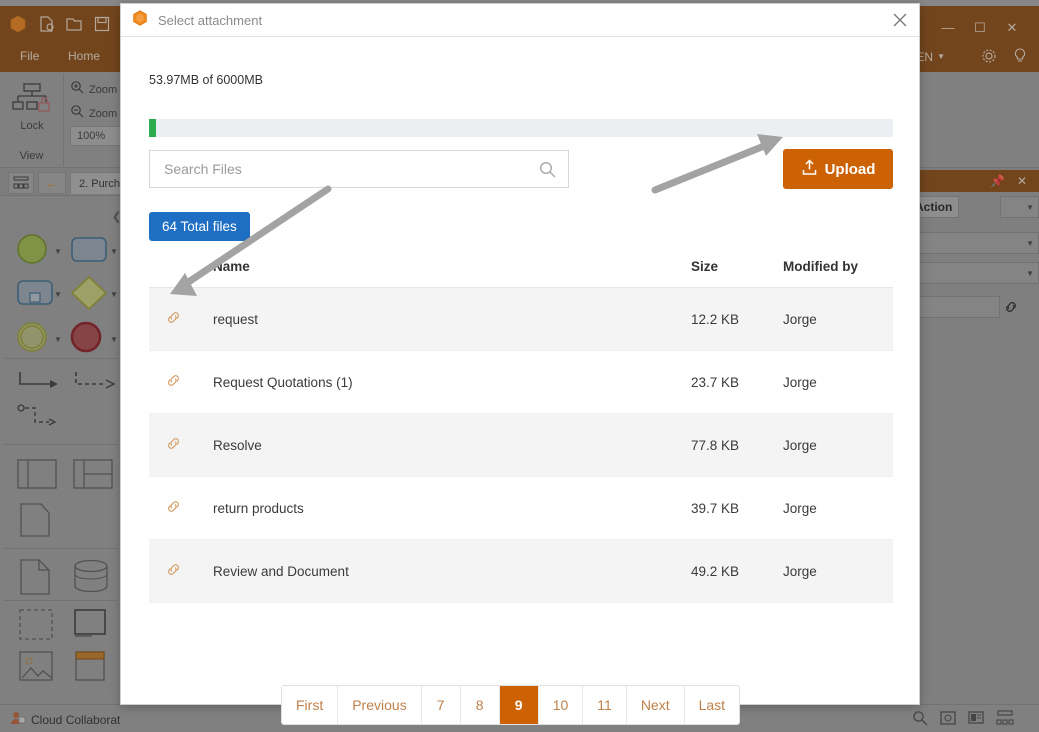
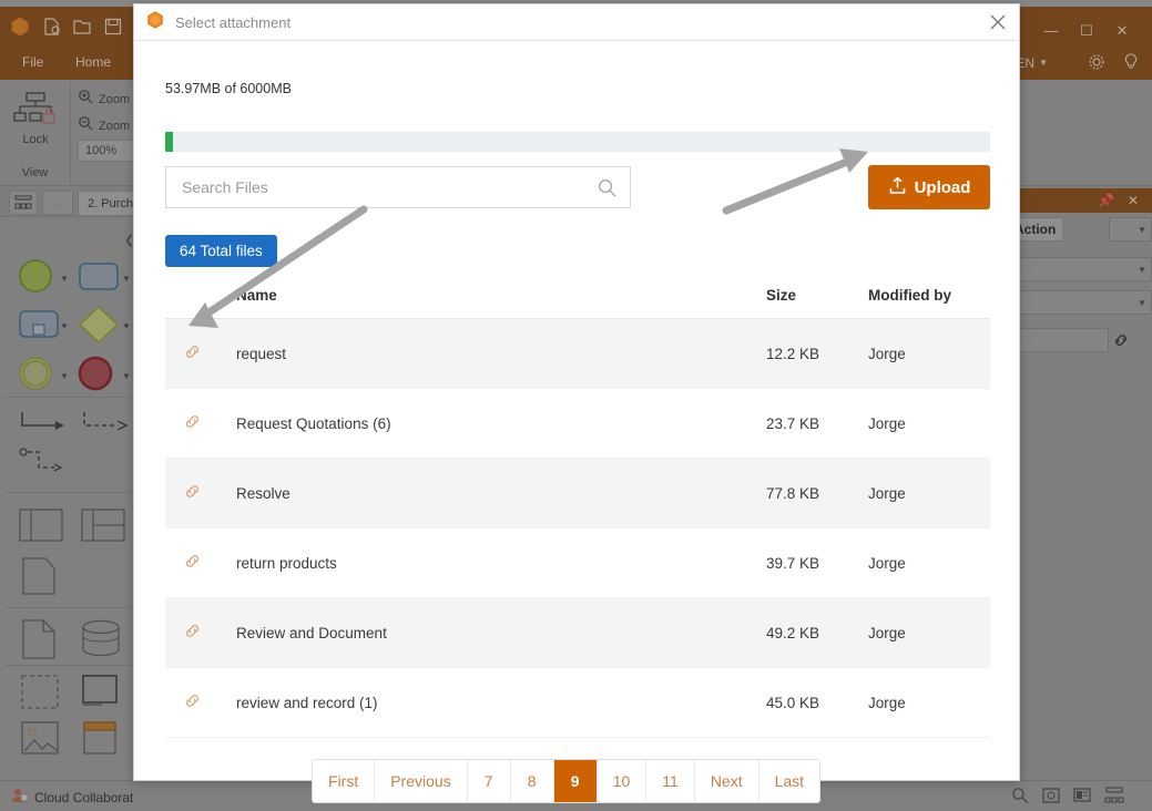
  File
  Home
  —
  ☐
  ✕
  EN
  ▼
  Lock
  View
  Zoom
  Zoom
  100%
  ←
  2. Purch
  ❮
  ▼
  ▼
  ▼
  ▼
  ▼
  ▼
  📌
  ✕
  ction
  ▼
  ▼
  ▼
  Cloud Collaborat
  Select attachment
  53.97MB of 6000MB
  Search Files
  Upload
  64 Total files
  	ame	Size	Modified by
  	request	12.2 KB	Jorge
- 	Request Quotations (1)	23.7 KB	Jorge
+ 	Request Quotations (6)	23.7 KB	Jorge
  	Resolve	77.8 KB	Jorge
  	return products	39.7 KB	Jorge
  	Review and Document	49.2 KB	Jorge
+ 	review and record (1)	45.0 KB	Jorge
  First
  Previous
  7
  8
  9
  10
  11
  Next
  Last
